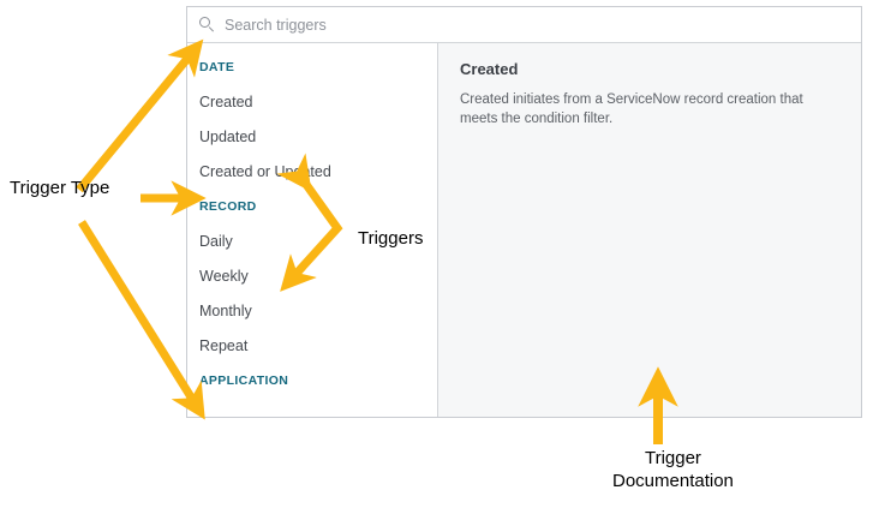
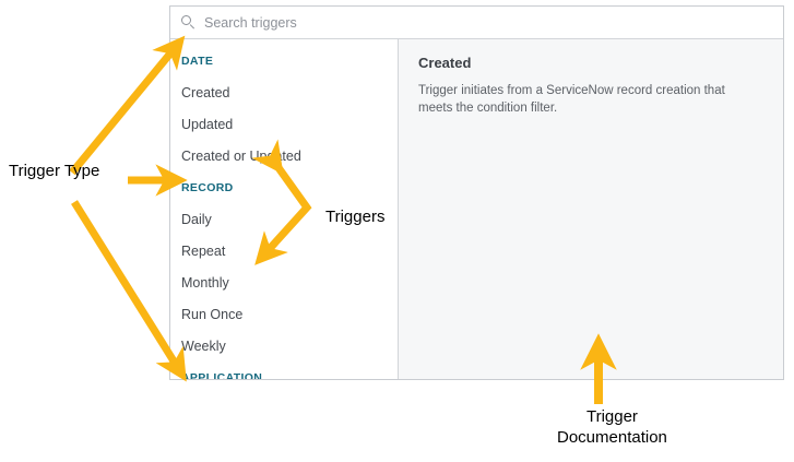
  Search triggers
  DATE
  Created
  Updated
  Created or Updated
  RECORD
  Daily
- Weekly
+ Repeat
  Monthly
+ Run Once
- Repeat
+ Weekly
  APPLICATION
  Created
- Created initiates from a ServiceNow record creation that meets the condition filter.
+ Trigger initiates from a ServiceNow record creation that meets the condition filter.
  Trigger Type
  Triggers
  Trigger
  Documentation
